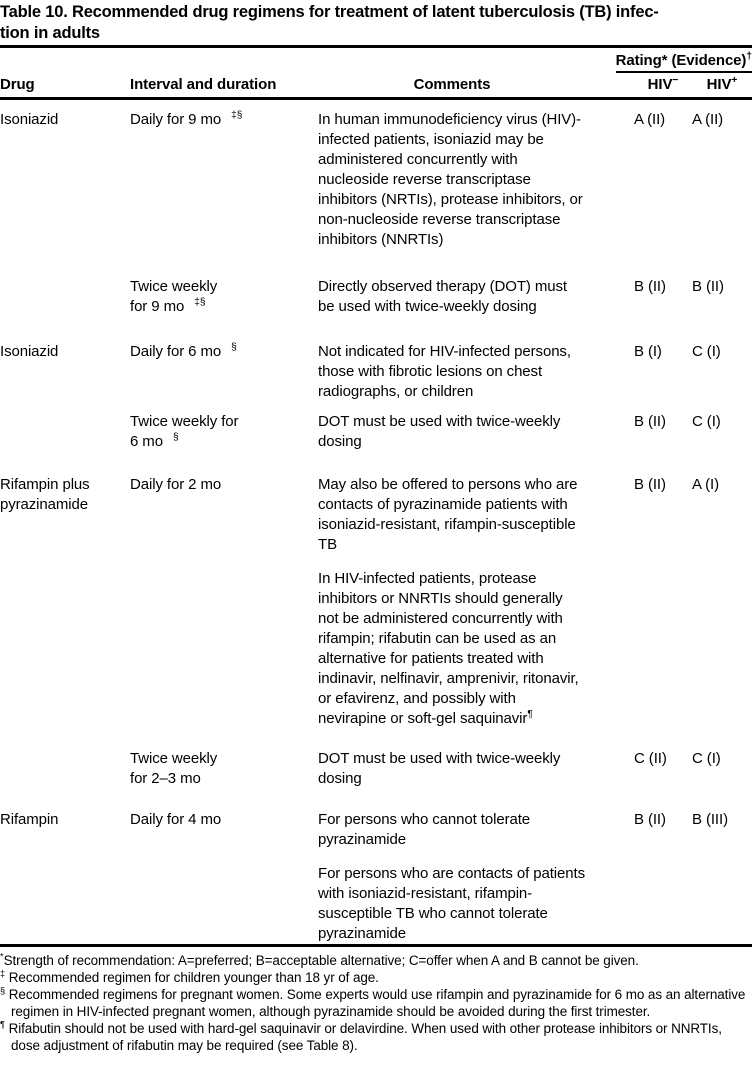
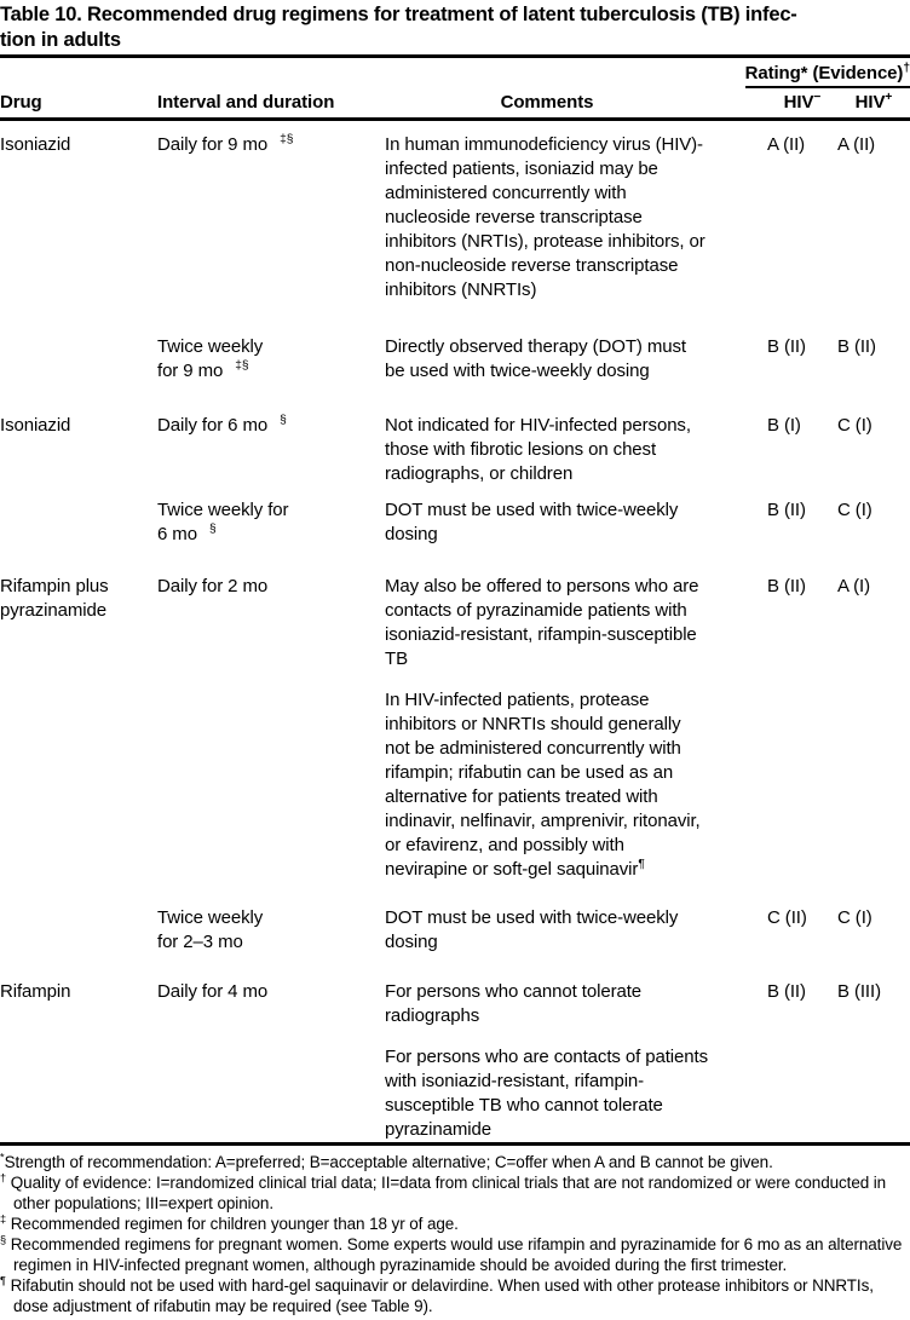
  Table 10. Recommended drug regimens for treatment of latent tuberculosis (TB) infec-
  tion in adults
  Rating* (Evidence)†
  Drug
  Interval and duration
  Comments
  HIV−
  HIV+
  Isoniazid
  Daily for 9 mo ‡§
  In human immunodeficiency virus (HIV)-infected patients, isoniazid may be administered concurrently with nucleoside reverse transcriptase inhibitors (NRTIs), protease inhibitors, or non-nucleoside reverse transcriptase inhibitors (NNRTIs)
  A (II)
  A (II)
  Twice weekly
  for 9 mo ‡§
  Directly observed therapy (DOT) must be used with twice-weekly dosing
  B (II)
  B (II)
  Isoniazid
  Daily for 6 mo §
  Not indicated for HIV-infected persons, those with fibrotic lesions on chest radiographs, or children
  B (I)
  C (I)
  Twice weekly for
  6 mo §
  DOT must be used with twice-weekly dosing
  B (II)
  C (I)
  Rifampin plus pyrazinamide
  Daily for 2 mo
  May also be offered to persons who are contacts of pyrazinamide patients with isoniazid-resistant, rifampin-susceptible TB
  In HIV-infected patients, protease inhibitors or NNRTIs should generally not be administered concurrently with rifampin; rifabutin can be used as an alternative for patients treated with indinavir, nelfinavir, amprenivir, ritonavir, or efavirenz, and possibly with nevirapine or soft-gel saquinavir¶
  B (II)
  A (I)
  Twice weekly
  for 2–3 mo
  DOT must be used with twice-weekly dosing
  C (II)
  C (I)
  Rifampin
  Daily for 4 mo
- For persons who cannot tolerate pyrazinamide
+ For persons who cannot tolerate radiographs
  For persons who are contacts of patients with isoniazid-resistant, rifampin-susceptible TB who cannot tolerate pyrazinamide
  B (II)
  B (III)
  *Strength of recommendation: A=preferred; B=acceptable alternative; C=offer when A and B cannot be given.
+ † Quality of evidence: I=randomized clinical trial data; II=data from clinical trials that are not randomized or were conducted in other populations; III=expert opinion.
  ‡ Recommended regimen for children younger than 18 yr of age.
  § Recommended regimens for pregnant women. Some experts would use rifampin and pyrazinamide for 6 mo as an alternative regimen in HIV-infected pregnant women, although pyrazinamide should be avoided during the first trimester.
- ¶ Rifabutin should not be used with hard-gel saquinavir or delavirdine. When used with other protease inhibitors or NNRTIs, dose adjustment of rifabutin may be required (see Table 8).
+ ¶ Rifabutin should not be used with hard-gel saquinavir or delavirdine. When used with other protease inhibitors or NNRTIs, dose adjustment of rifabutin may be required (see Table 9).
